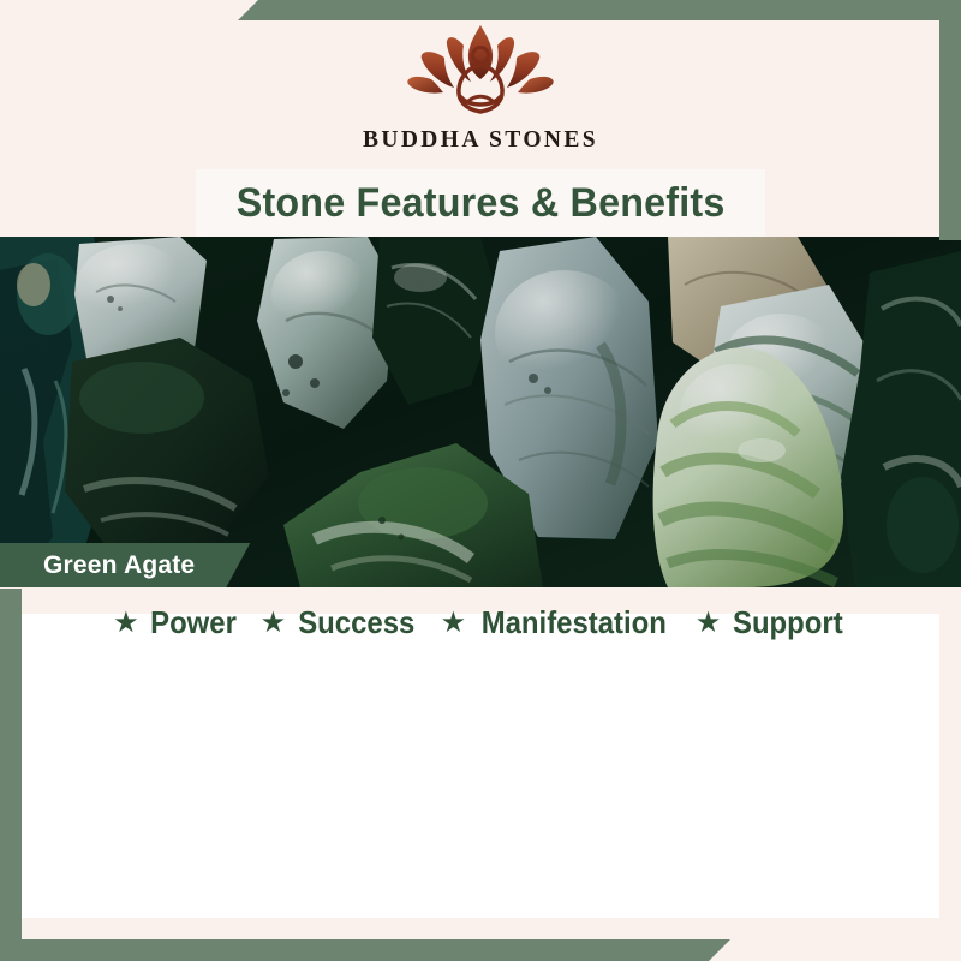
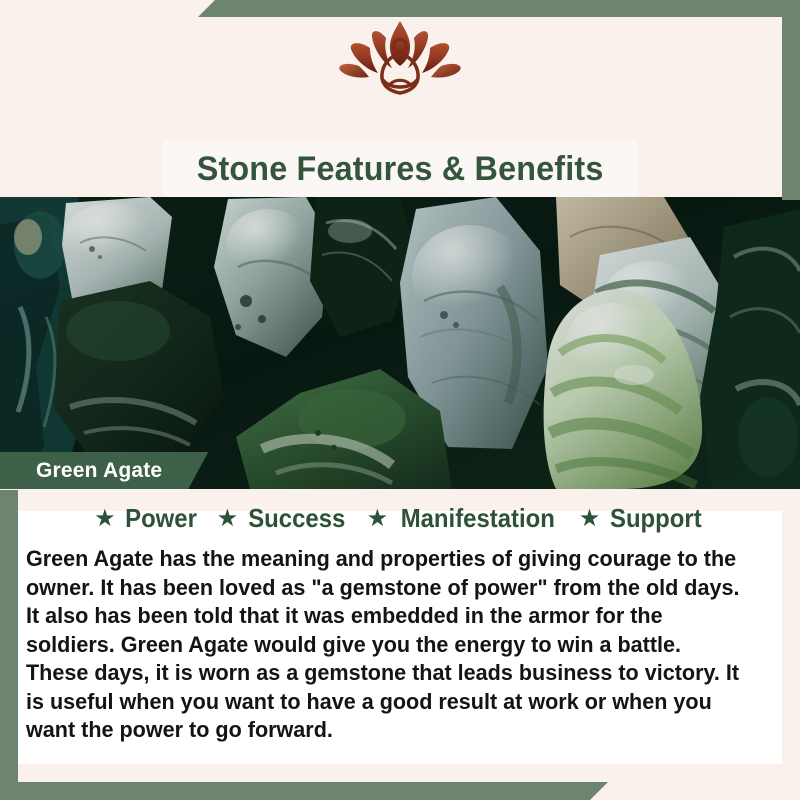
- BUDDHA STONES
  Stone Features & Benefits
  Green Agate
  ★
  Power
  ★
  Success
  ★
  Manifestation
  ★
  Support
+ Green Agate has the meaning and properties of giving courage to the owner. It has been loved as "a gemstone of power" from the old days. It also has been told that it was embedded in the armor for the soldiers. Green Agate would give you the energy to win a battle. These days, it is worn as a gemstone that leads business to victory. It is useful when you want to have a good result at work or when you want the power to go forward.
